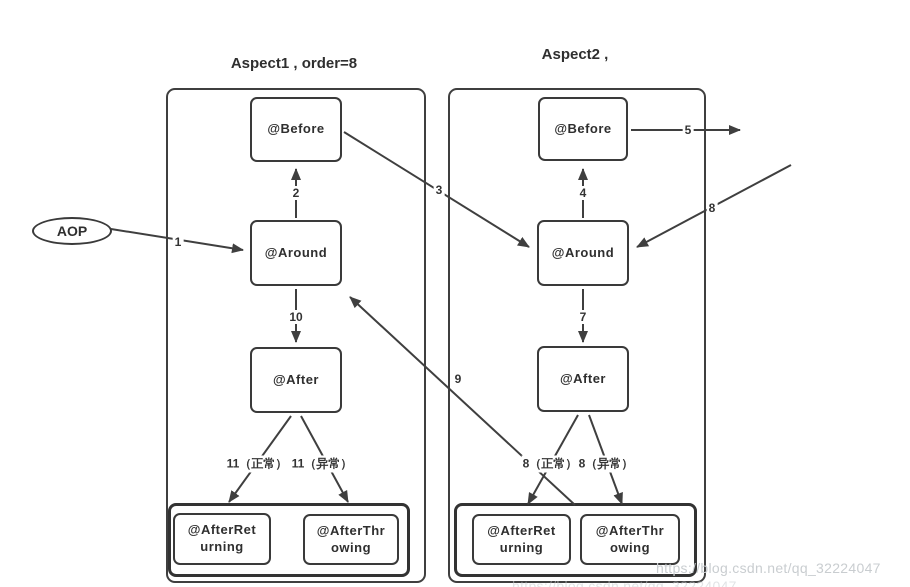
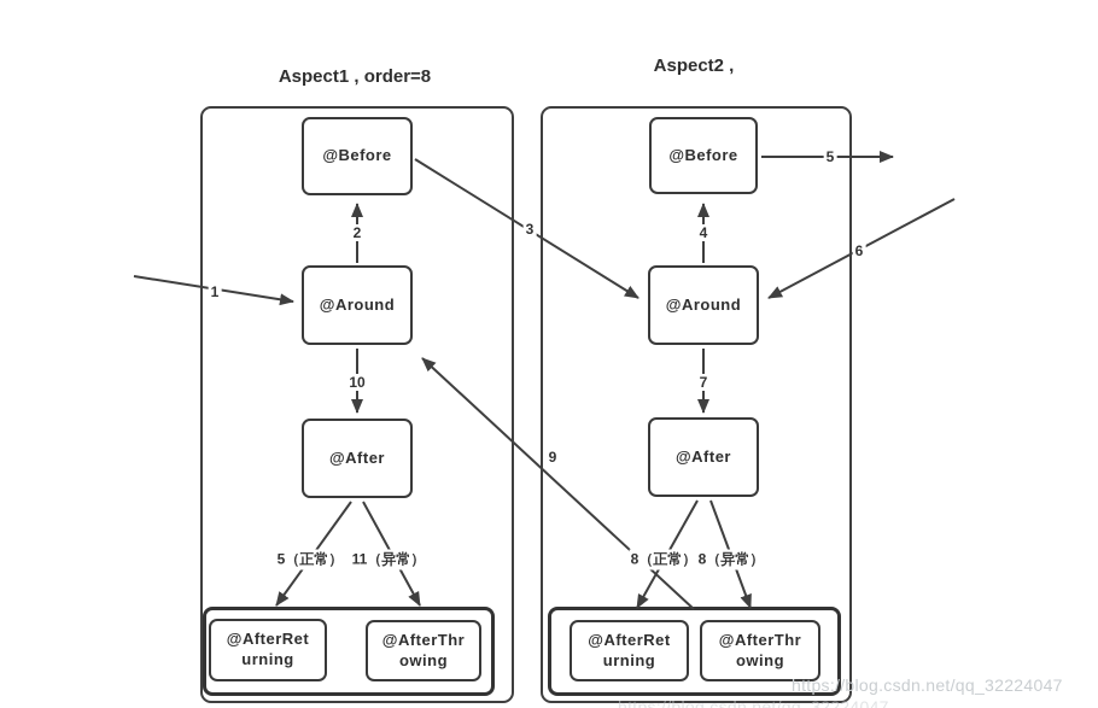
  Aspect1 , order=8
  Aspect2 ,
- AOP
  @Before
  @Around
  @After
  @AfterRet
  urning
  @AfterThr
  owing
  @Before
  @Around
  @After
  @AfterRet
  urning
  @AfterThr
  owing
  1
  2
  3
  4
  5
- 8
+ 6
  7
  9
  10
- 11（正常）
+ 5（正常）
  11（异常）
  8（正常）
  8（异常）
  https://blog.csdn.net/qq_32224047
  https://blog.csdn.net/qq_32224047
